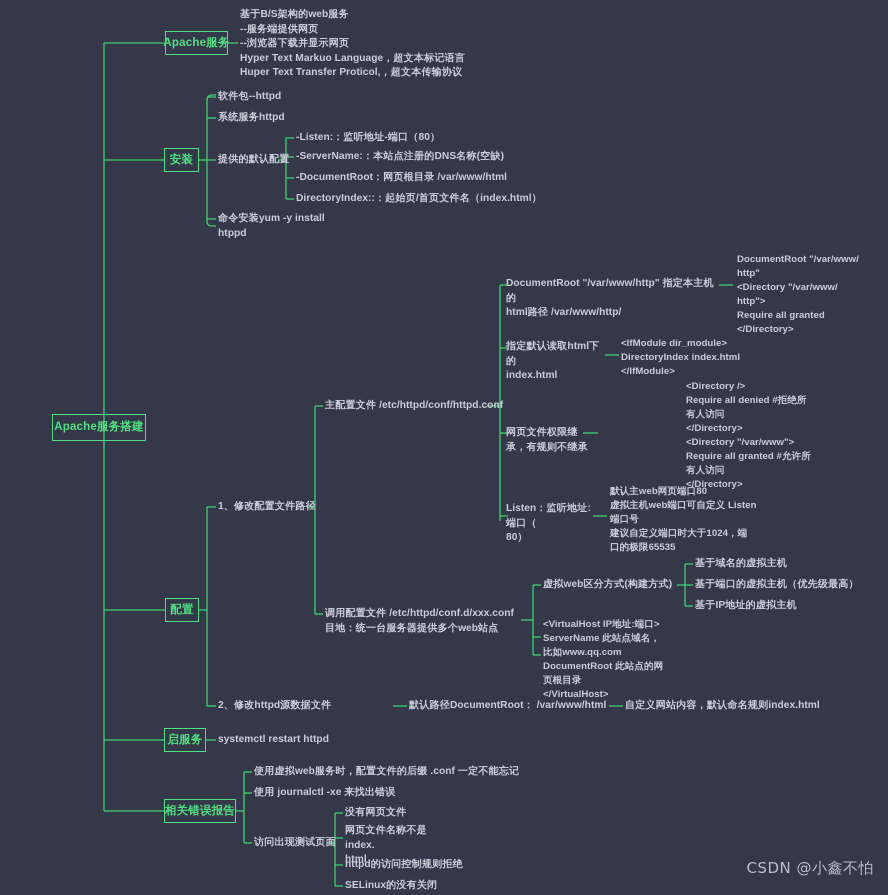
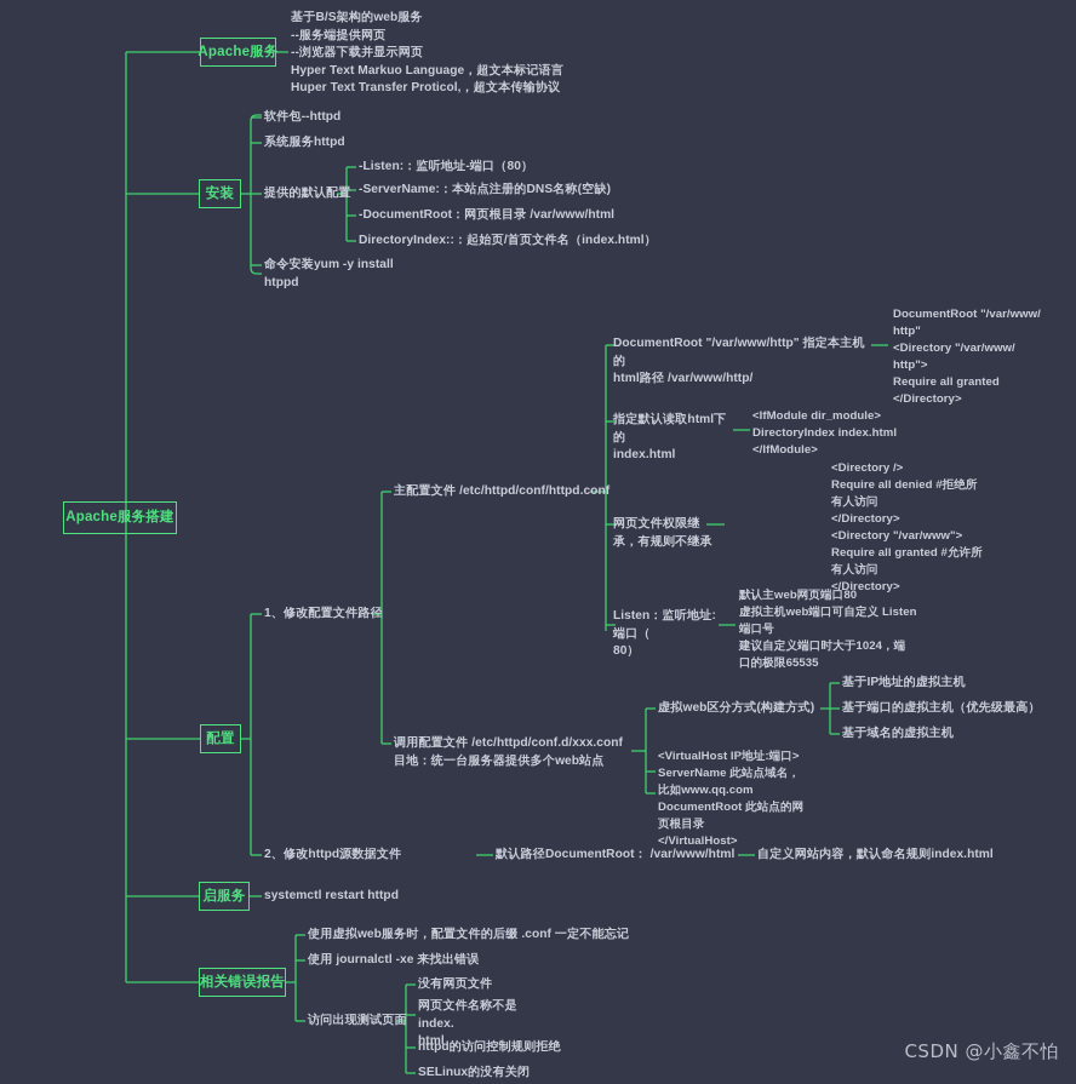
  Apache服务搭建
  Apache服务
  安装
  配置
  启服务
  相关错误报告
  基于B/S架构的web服务
  --服务端提供网页
  --浏览器下载并显示网页
  Hyper Text Markuo Language，超文本标记语言
  Huper Text Transfer Proticol,，超文本传输协议
  软件包--httpd
  系统服务httpd
  提供的默认配置
  命令安装yum -y install
  htppd
  -Listen:：监听地址-端口（80）
  -ServerName:：本站点注册的DNS名称(空缺)
  -DocumentRoot：网页根目录 /var/www/html
  DirectoryIndex::：起始页/首页文件名（index.html）
  1、修改配置文件路径
  主配置文件 /etc/httpd/conf/httpd.conf
  调用配置文件 /etc/httpd/conf.d/xxx.conf
  目地：统一台服务器提供多个web站点
  DocumentRoot "/var/www/http" 指定本主机的
  html路径 /var/www/http/
  DocumentRoot "/var/www/
  http"
  <Directory "/var/www/
  http">
  Require all granted
  </Directory>
  指定默认读取html下的
  index.html
  <IfModule dir_module>
  DirectoryIndex index.html
  </IfModule>
  网页文件权限继承，有规则不继承
  <Directory />
  Require all denied #拒绝所
  有人访问
  </Directory>
  <Directory "/var/www">
  Require all granted #允许所
  有人访问
  </Directory>
  Listen：监听地址:端口（
  80）
  默认主web网页端口80
  虚拟主机web端口可自定义 Listen
  端口号
  建议自定义端口时大于1024，端
  口的极限65535
  虚拟web区分方式(构建方式)
- 基于域名的虚拟主机
+ 基于IP地址的虚拟主机
  基于端口的虚拟主机（优先级最高）
- 基于IP地址的虚拟主机
+ 基于域名的虚拟主机
  <VirtualHost IP地址:端口>
  ServerName 此站点域名，
  比如www.qq.com
  DocumentRoot 此站点的网
  页根目录
  </VirtualHost>
  2、修改httpd源数据文件
  默认路径DocumentRoot： /var/www/html
  自定义网站内容，默认命名规则index.html
  systemctl restart httpd
  使用虚拟web服务时，配置文件的后缀 .conf 一定不能忘记
  使用 journalctl -xe 来找出错误
  访问出现测试页面
  没有网页文件
  网页文件名称不是index.
  html
  httpd的访问控制规则拒绝
  SELinux的没有关闭
  CSDN @小鑫不怕
